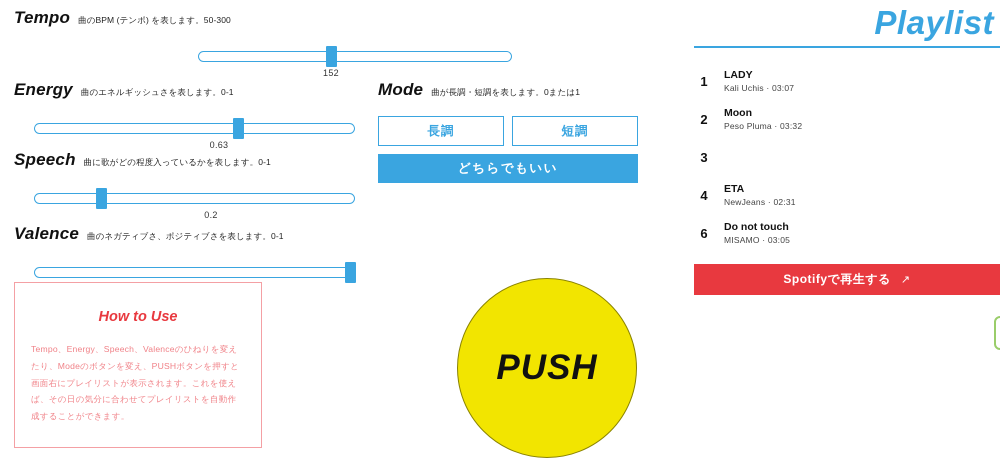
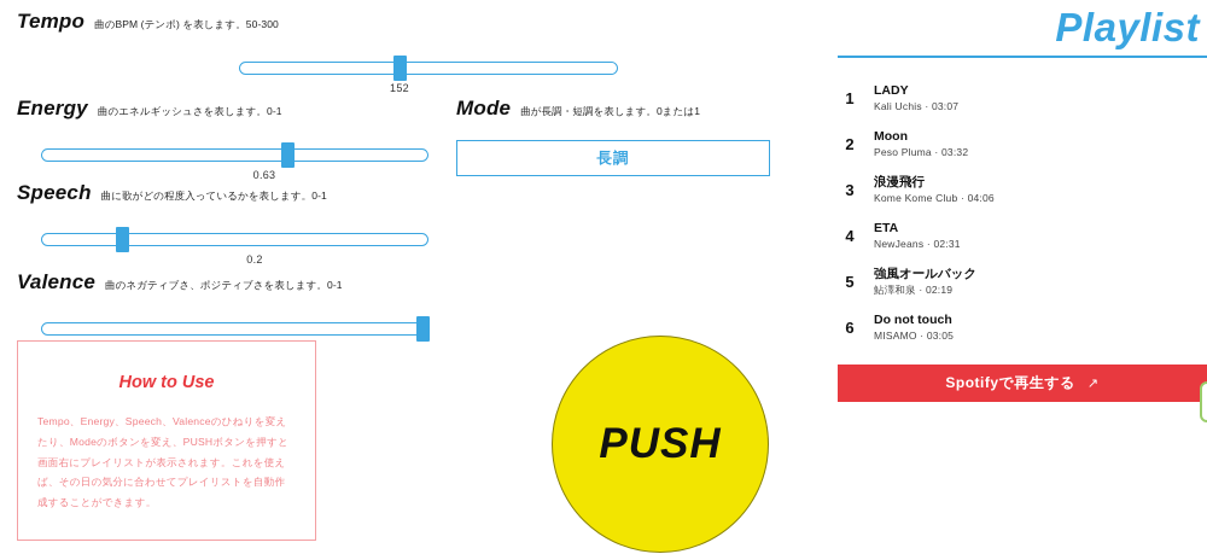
  Tempo
  曲のBPM (テンポ) を表します。50-300
  152
  Energy
  曲のエネルギッシュさを表します。0-1
  0.63
  Speech
  曲に歌がどの程度入っているかを表します。0-1
  0.2
  Valence
  曲のネガティブさ、ポジティブさを表します。0-1
  Mode
  曲が長調・短調を表します。0または1
  長調
- 短調
- どちらでもいい
  How to Use
  Tempo、Energy、Speech、Valenceのひねりを変えたり、Modeのボタンを変え、PUSHボタンを押すと画面右にプレイリストが表示されます。これを使えば、その日の気分に合わせてプレイリストを自動作成することができます。
  PUSH
  Playlist
  1
  LADY
  Kali Uchis · 03:07
  2
  Moon
  Peso Pluma · 03:32
  3
+ 浪漫飛行
+ Kome Kome Club · 04:06
  4
  ETA
  NewJeans · 02:31
+ 5
+ 強風オールバック
+ 鮎澤和泉 · 02:19
  6
  Do not touch
  MISAMO · 03:05
  Spotifyで再生する
  ↗
